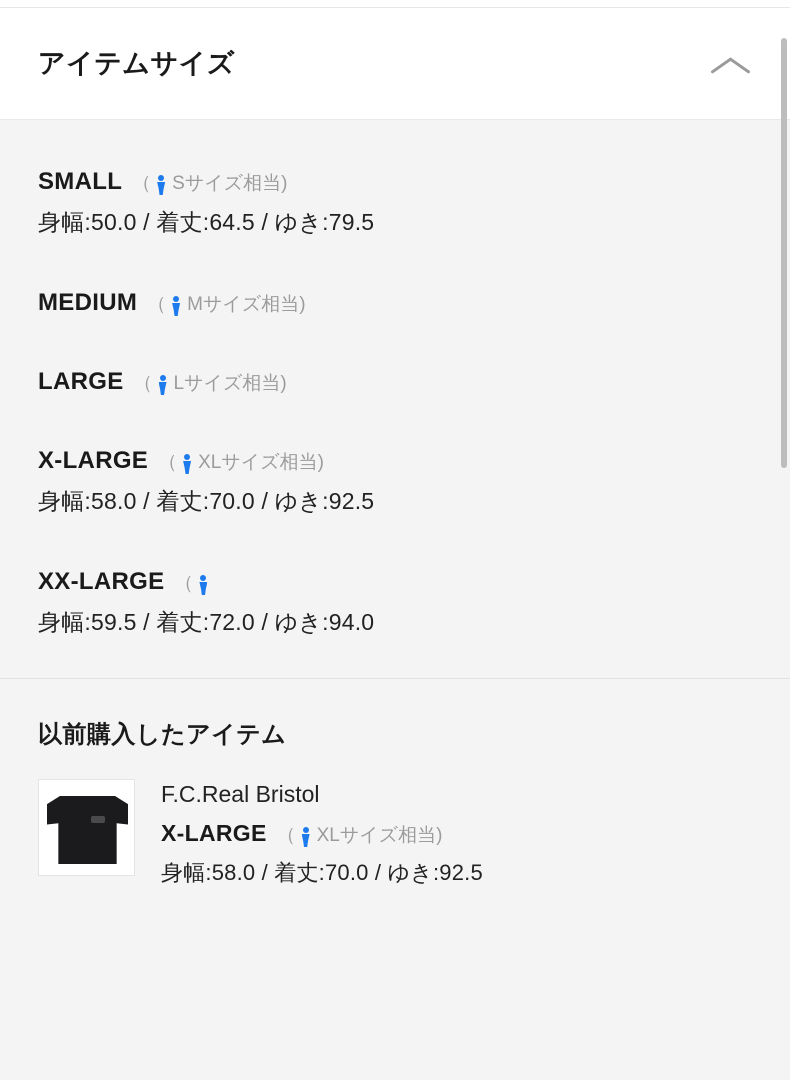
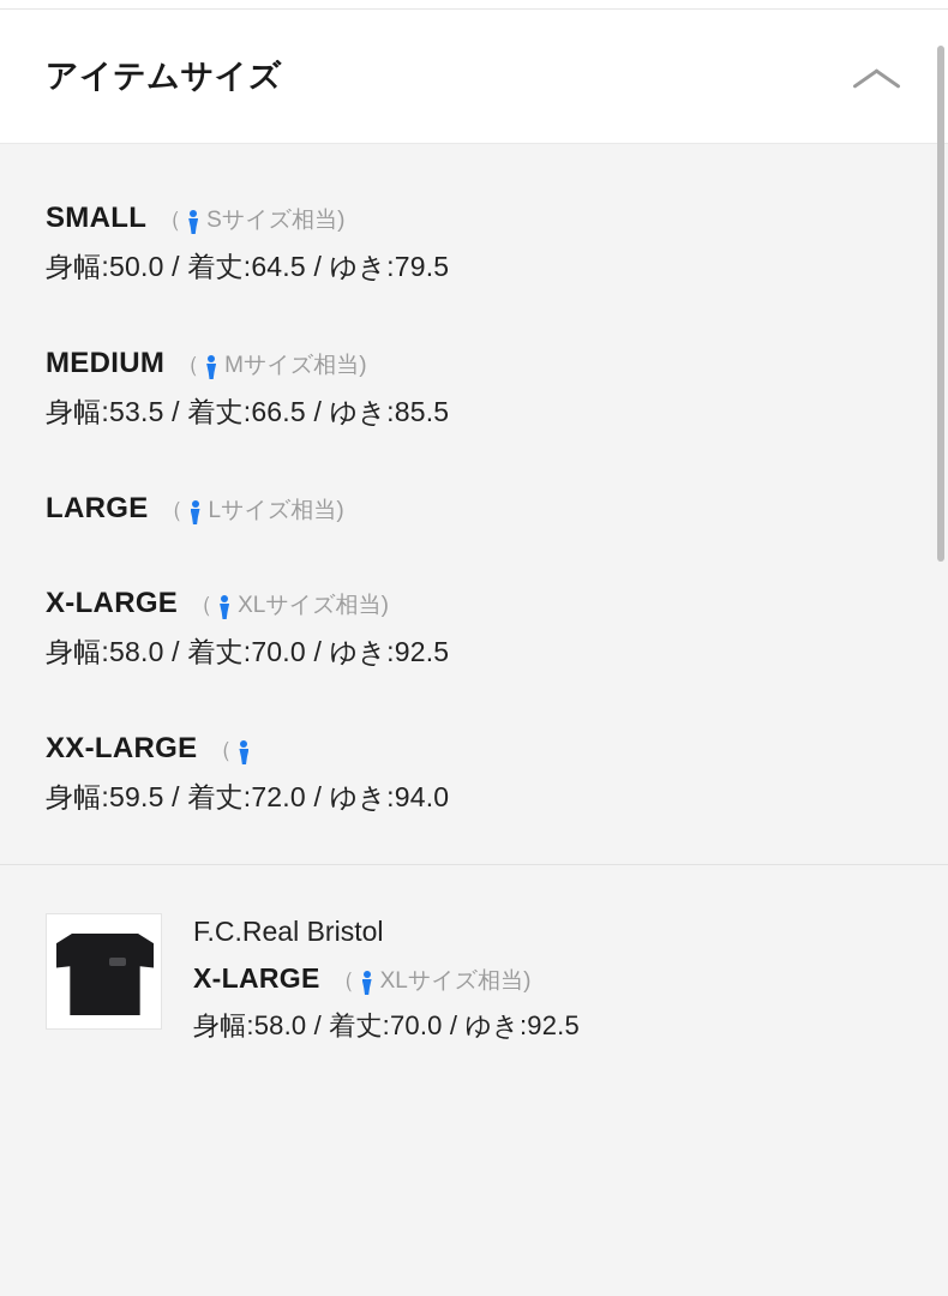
  アイテムサイズ
  SMALL
  （
  Sサイズ相当)
  身幅:50.0 / 着丈:64.5 / ゆき:79.5
  MEDIUM
  （
  Mサイズ相当)
+ 身幅:53.5 / 着丈:66.5 / ゆき:85.5
  LARGE
  （
  Lサイズ相当)
  X-LARGE
  （
  XLサイズ相当)
  身幅:58.0 / 着丈:70.0 / ゆき:92.5
  XX-LARGE
  （
  身幅:59.5 / 着丈:72.0 / ゆき:94.0
- 以前購入したアイテム
  F.C.Real Bristol
  X-LARGE
  （
  XLサイズ相当)
  身幅:58.0 / 着丈:70.0 / ゆき:92.5
